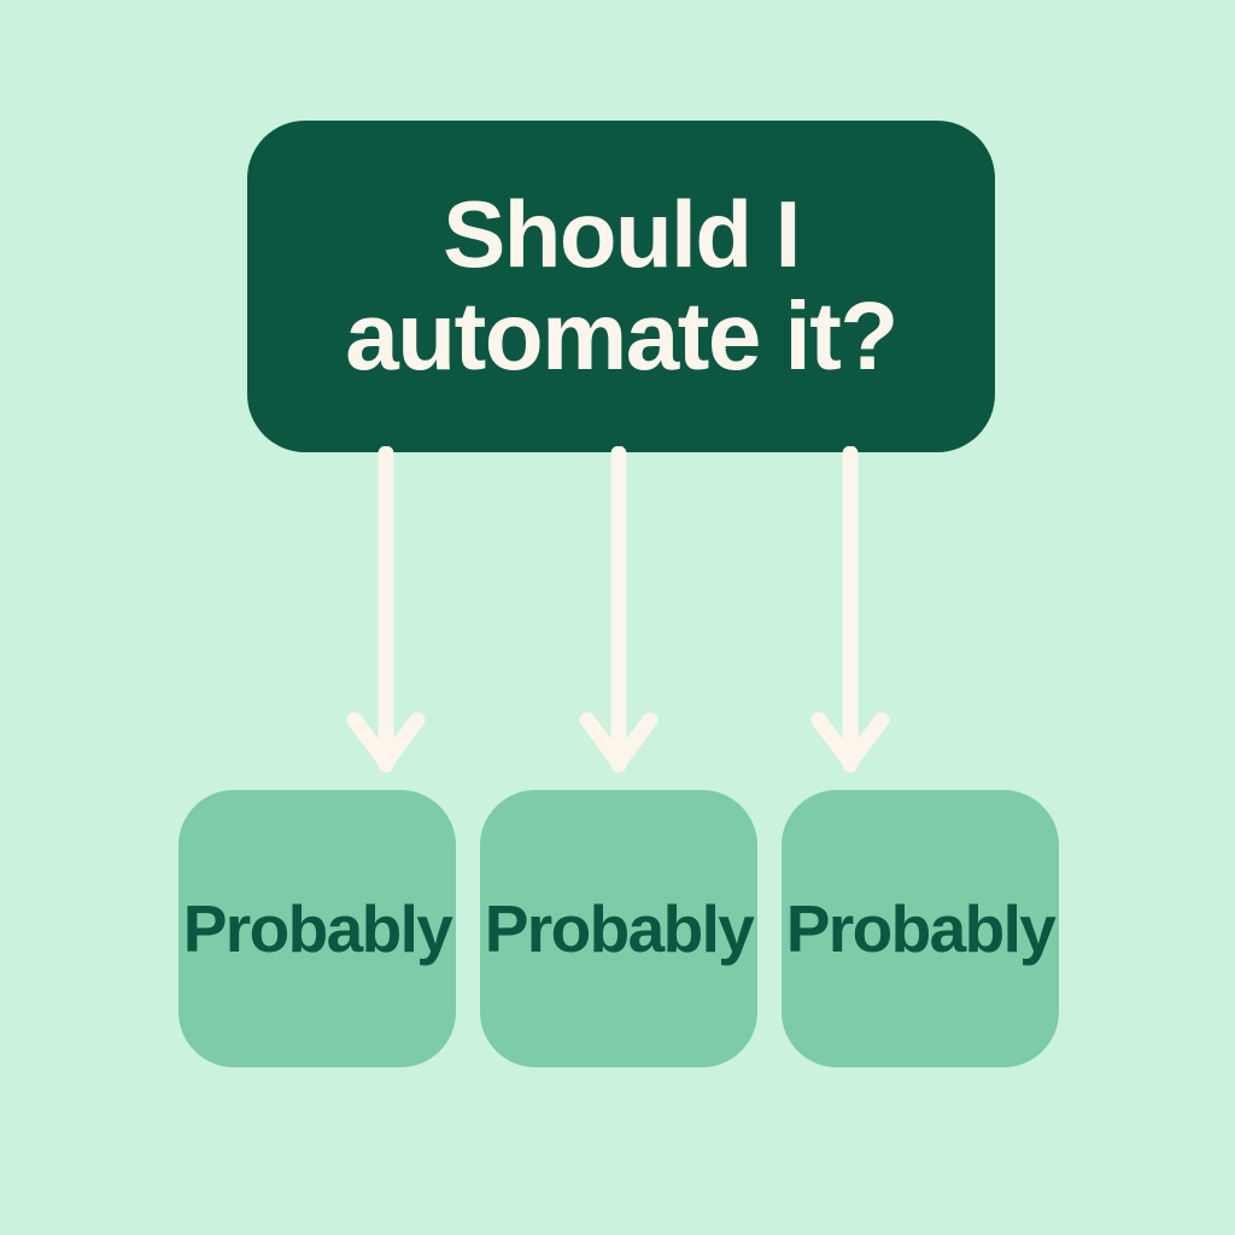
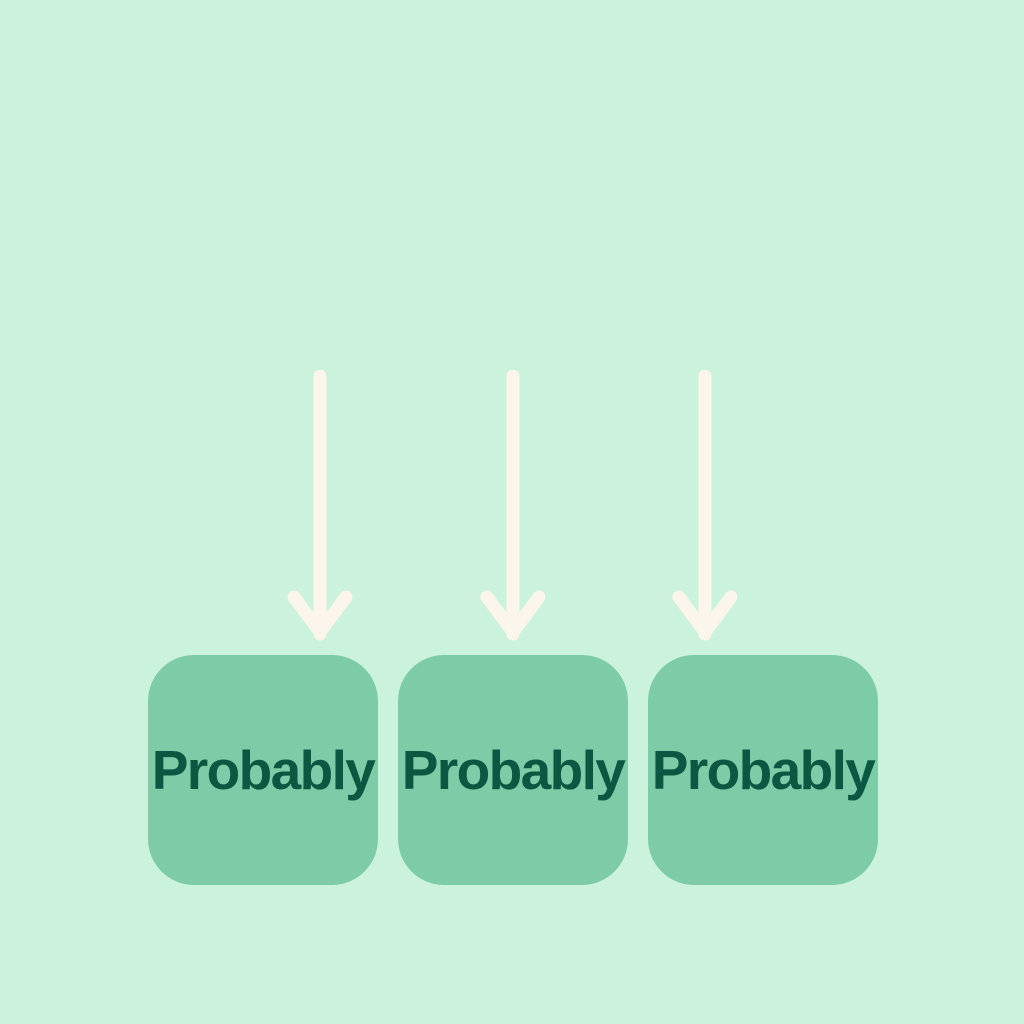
- Should I
- automate it?
  Probably
  Probably
  Probably
